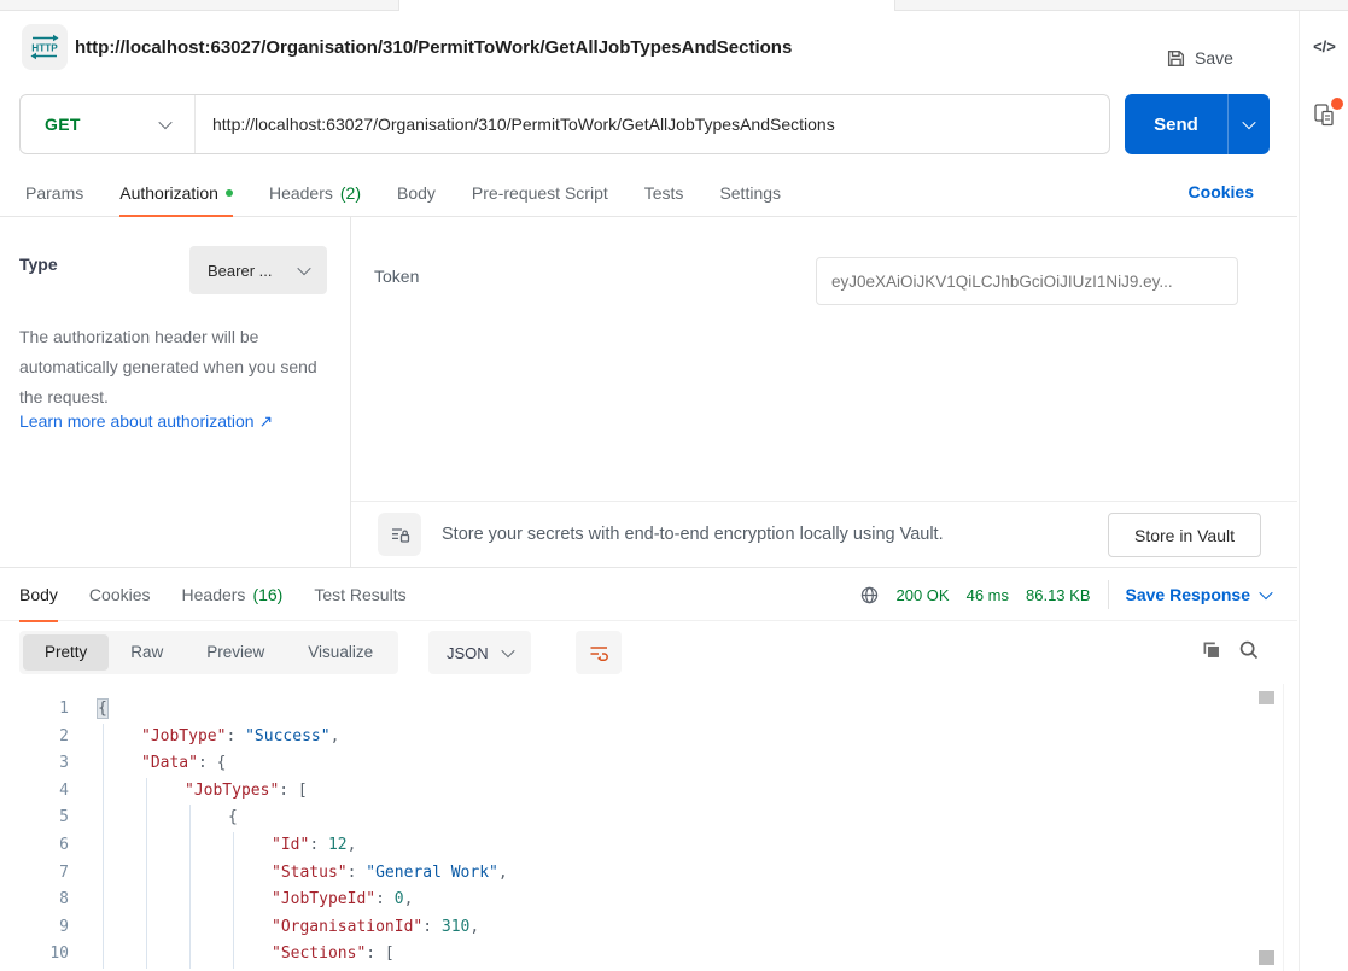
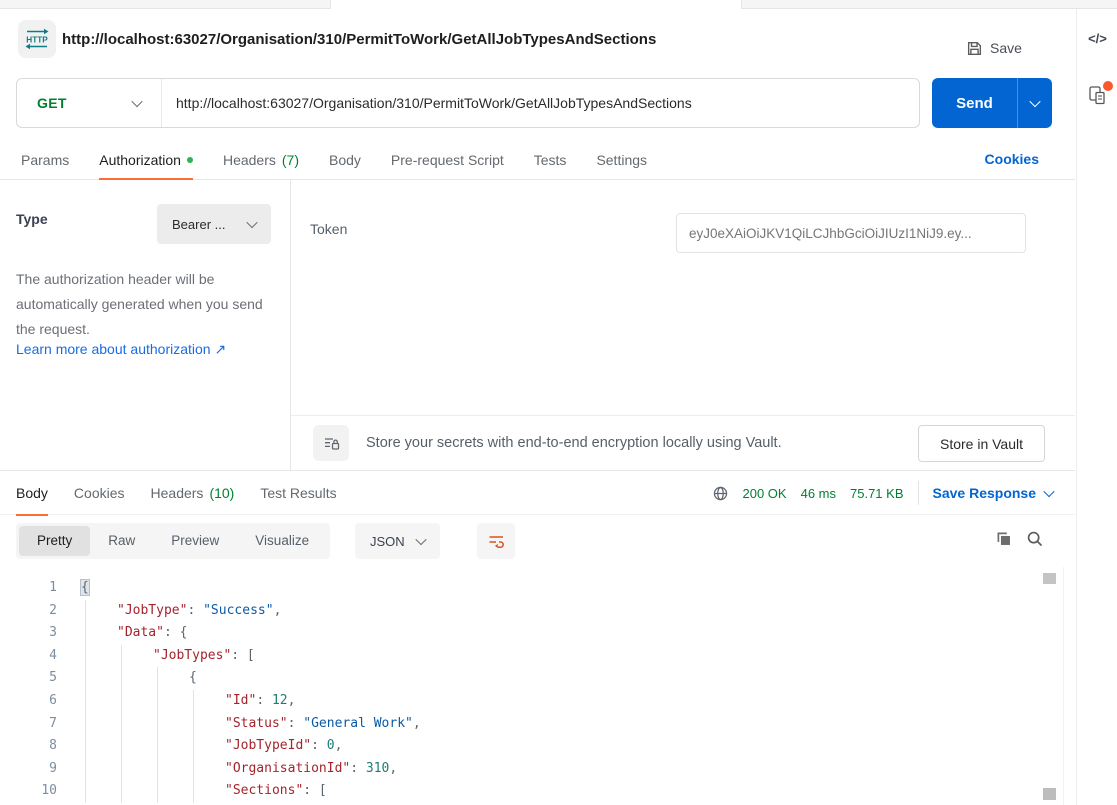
  HTTP
  http://localhost:63027/Organisation/310/PermitToWork/GetAllJobTypesAndSections
  Save
  </>
  GET
  http://localhost:63027/Organisation/310/PermitToWork/GetAllJobTypesAndSections
  Send
  Params
  Authorization
  Headers
- (2)
+ (7)
  Body
  Pre-request Script
  Tests
  Settings
  Cookies
  Type
  Bearer ...
  The authorization header will be automatically generated when you send the request.
  Learn more about authorization ↗
  Token
  eyJ0eXAiOiJKV1QiLCJhbGciOiJIUzI1NiJ9.ey...
  Store your secrets with end-to-end encryption locally using Vault.
  Store in Vault
  Body
  Cookies
  Headers
- (16)
+ (10)
  Test Results
  200 OK
  46 ms
- 86.13 KB
+ 75.71 KB
  Save Response
  Pretty
  Raw
  Preview
  Visualize
  JSON
  1
  {
  2
  "JobType": "Success",
  3
  "Data": {
  4
  "JobTypes": [
  5
  {
  6
  "Id": 12,
  7
  "Status": "General Work",
  8
  "JobTypeId": 0,
  9
  "OrganisationId": 310,
  10
  "Sections": [
